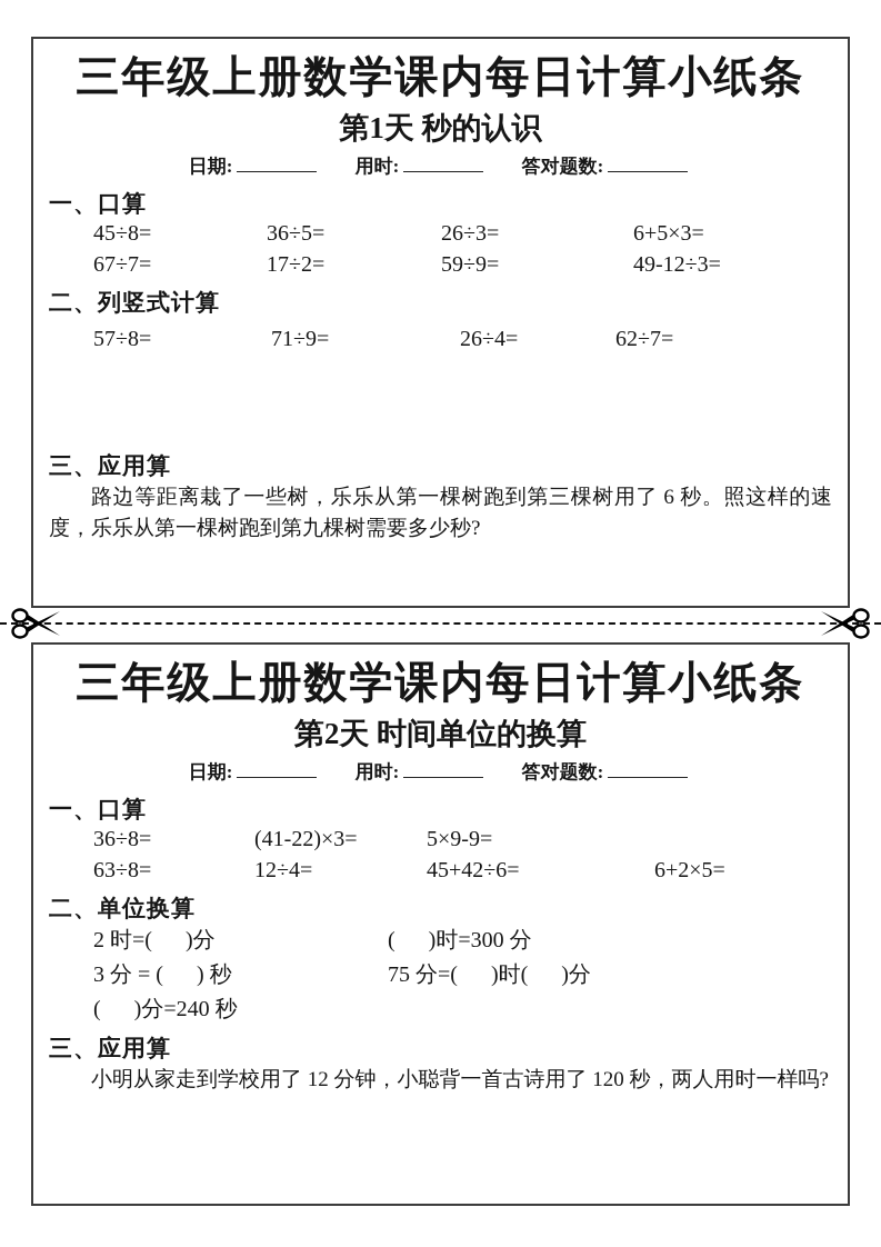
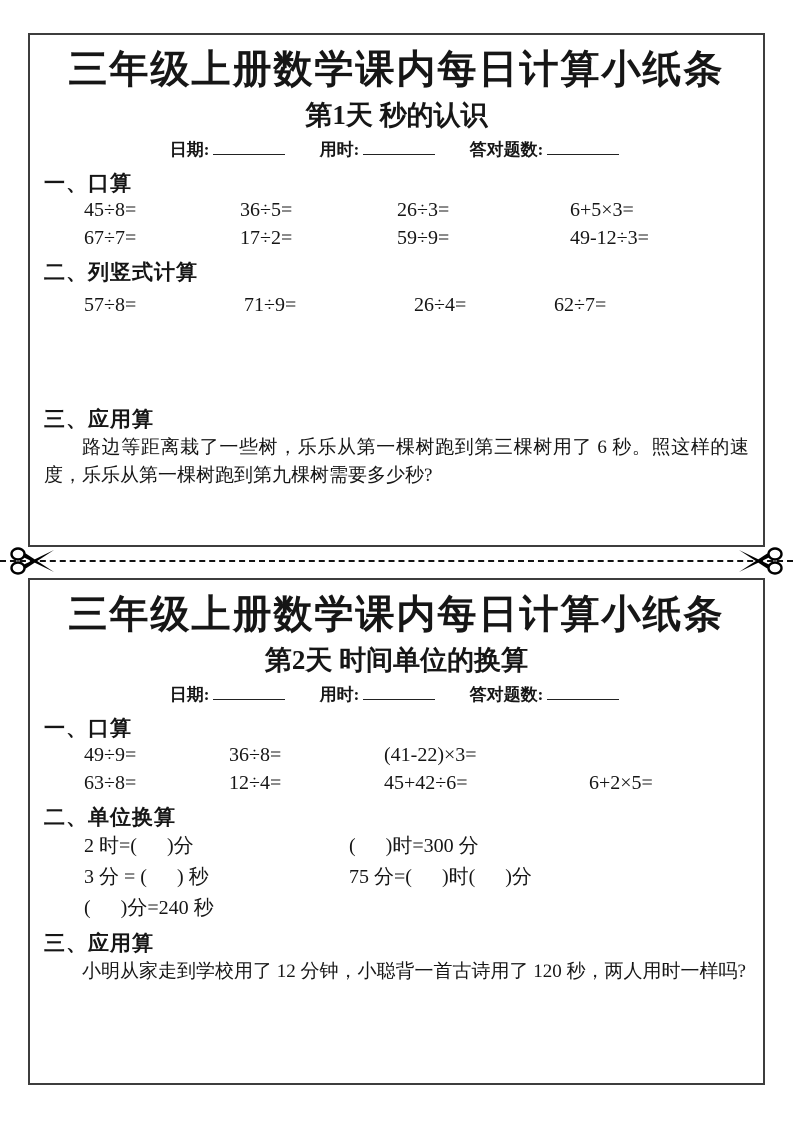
  三年级上册数学课内每日计算小纸条
  第1天 秒的认识
  日期: 用时: 答对题数:
  一、口算
  45÷8=
  36÷5=
  26÷3=
  6+5×3=
  67÷7=
  17÷2=
  59÷9=
  49-12÷3=
  二、列竖式计算
  57÷8=
  71÷9=
  26÷4=
  62÷7=
  三、应用算
  路边等距离栽了一些树，乐乐从第一棵树跑到第三棵树用了 6 秒。照这样的速度，乐乐从第一棵树跑到第九棵树需要多少秒?
  三年级上册数学课内每日计算小纸条
  第2天 时间单位的换算
  日期: 用时: 答对题数:
  一、口算
+ 49÷9=
  36÷8=
  (41-22)×3=
- 5×9-9=
  63÷8=
  12÷4=
  45+42÷6=
  6+2×5=
  二、单位换算
  2 时=( )分
  ( )时=300 分
  3 分 = ( ) 秒
  75 分=( )时( )分
  ( )分=240 秒
  三、应用算
  小明从家走到学校用了 12 分钟，小聪背一首古诗用了 120 秒，两人用时一样吗?
